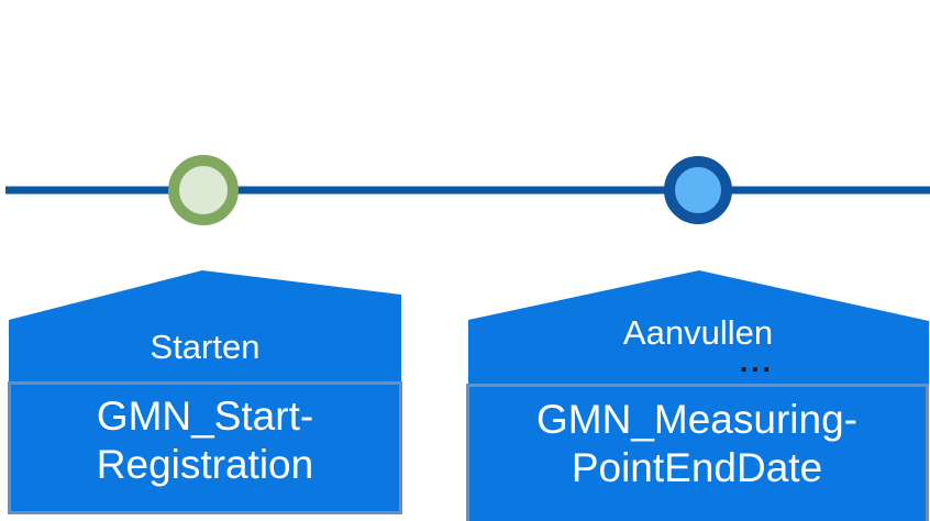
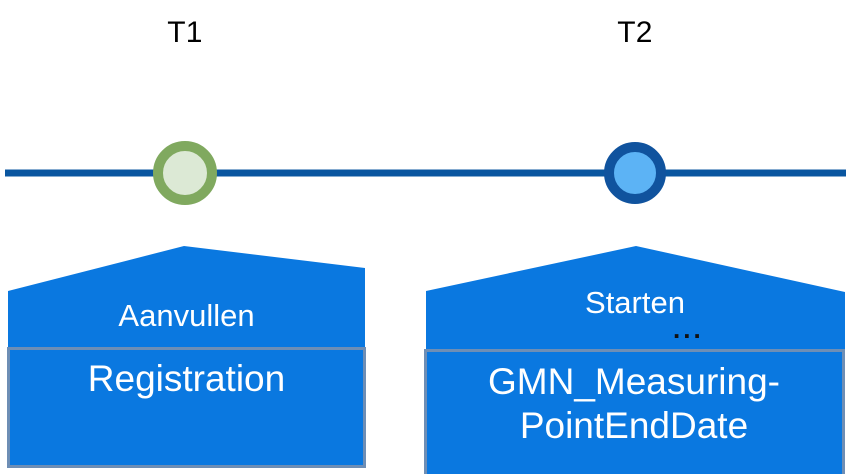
+ T1
+ T2
- Starten
+ Aanvullen
- GMN_Start-
  Registration
- Aanvullen
+ Starten
  ...
  GMN_Measuring-
  PointEndDate
